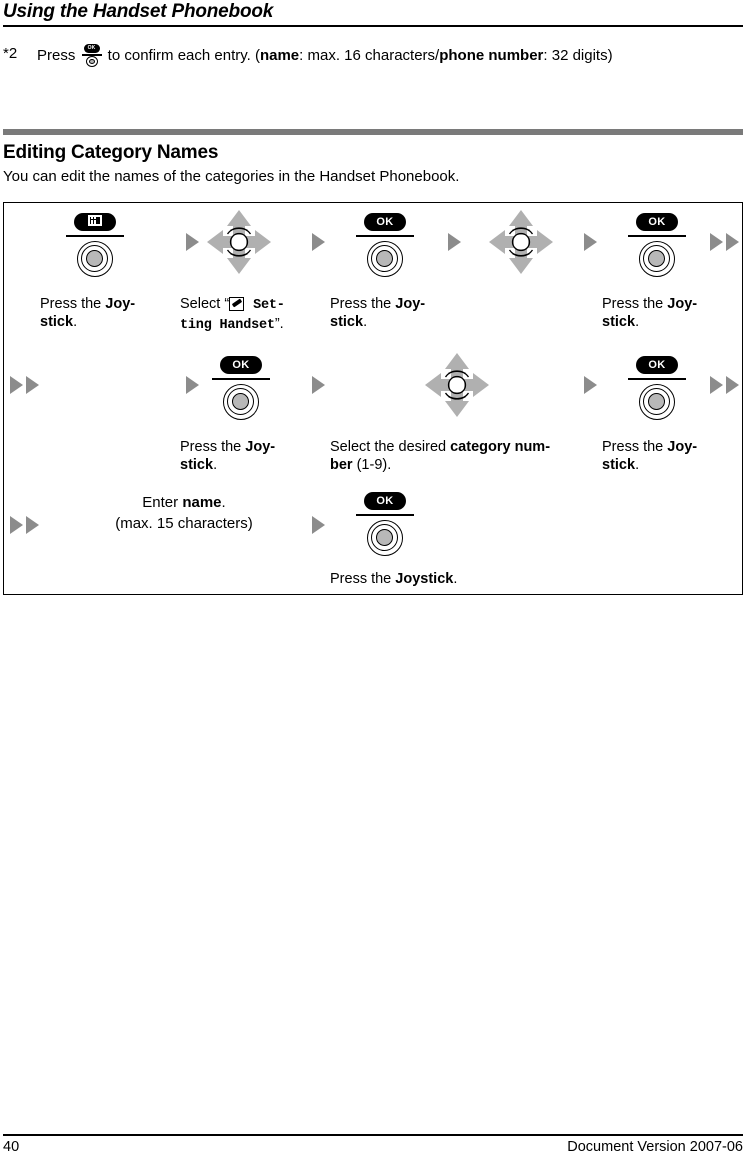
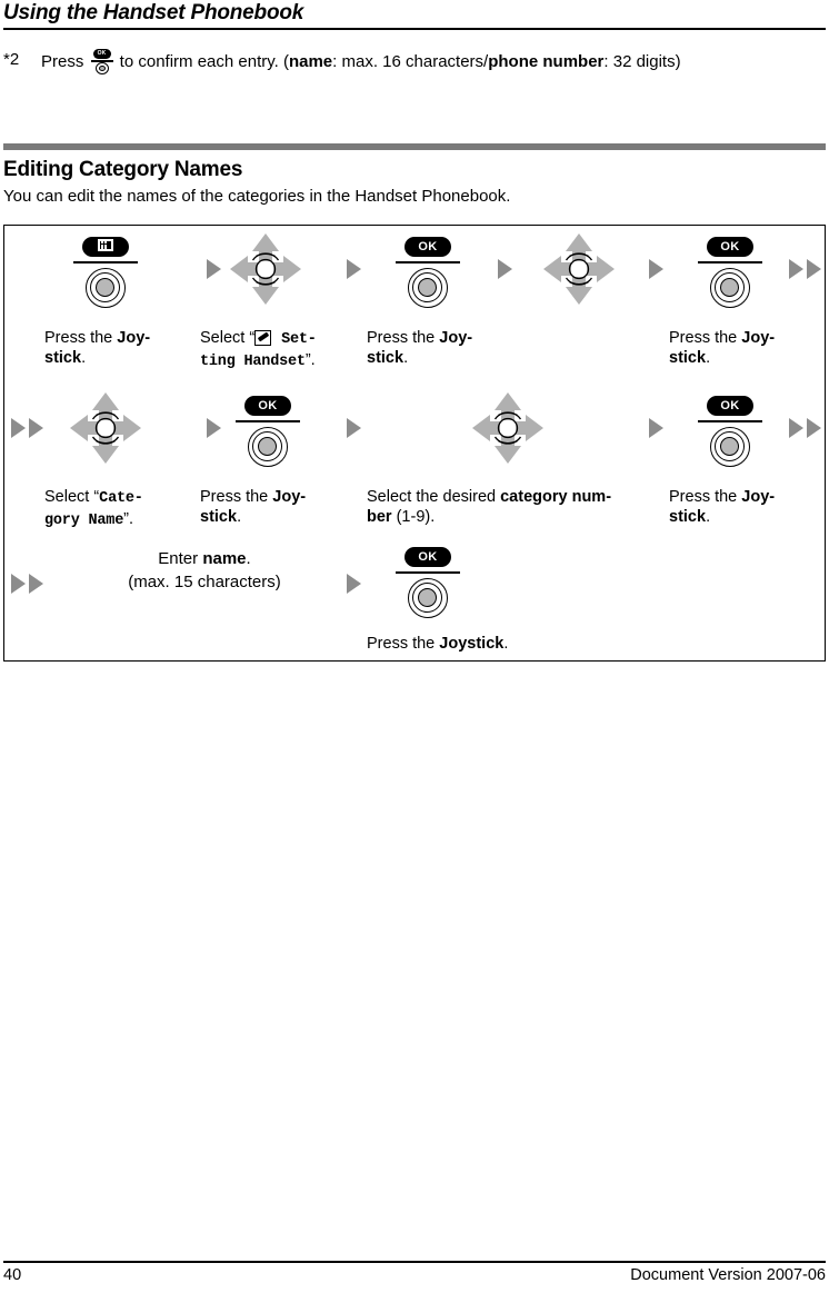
  Using the Handset Phonebook
  *2
  Press
  to confirm each entry. (name: max. 16 characters/phone number: 32 digits)
  Editing Category Names
  You can edit the names of the categories in the Handset Phonebook.
  Press the Joy-
  stick.
  Select “ Set-
  ting Handset”.
  OK
  Press the Joy-
  stick.
  OK
  Press the Joy-
  stick.
+ Select “Cate-
+ gory Name”.
  OK
  Press the Joy-
  stick.
  Select the desired category num-
  ber (1-9).
  OK
  Press the Joy-
  stick.
  Enter name.
  (max. 15 characters)
  OK
  Press the Joystick.
  40
  Document Version 2007-06
